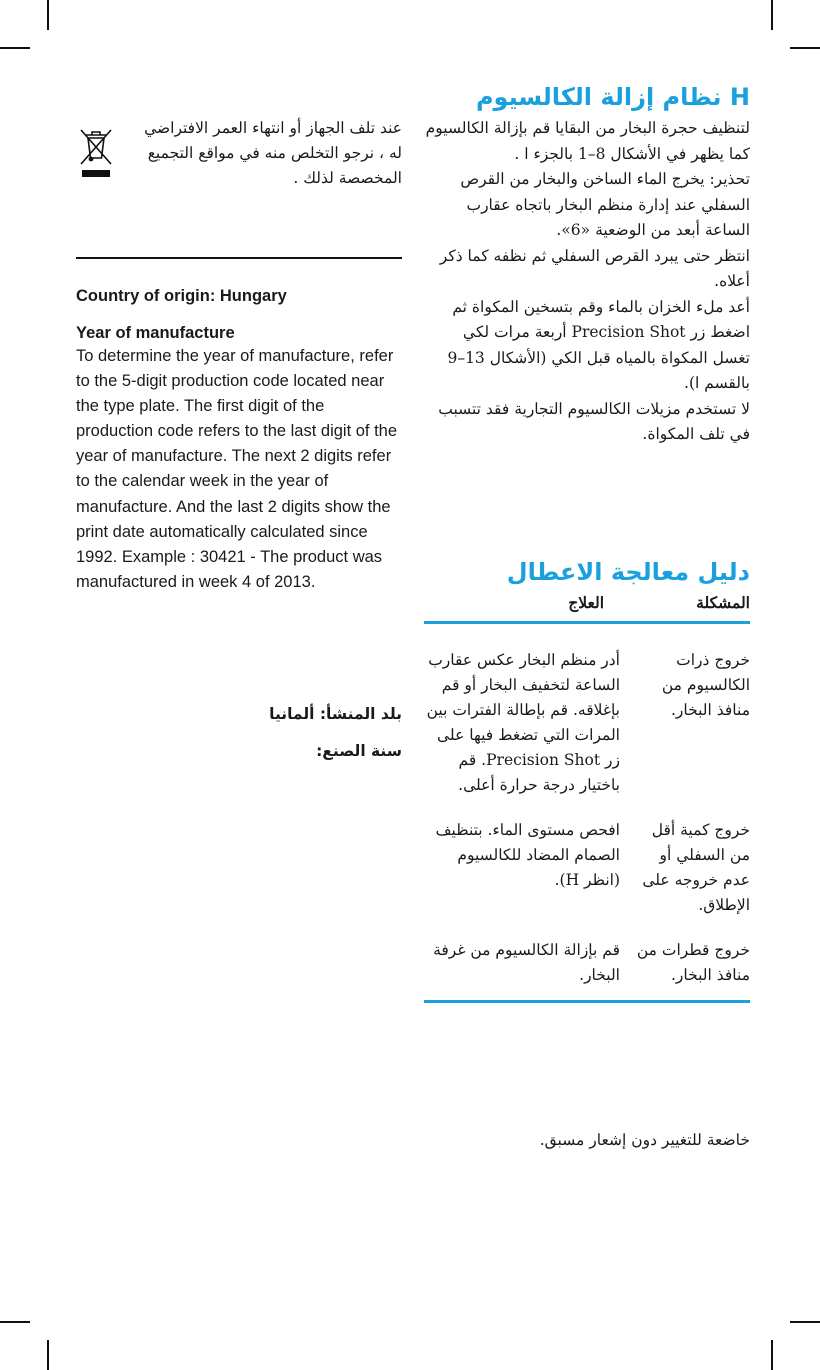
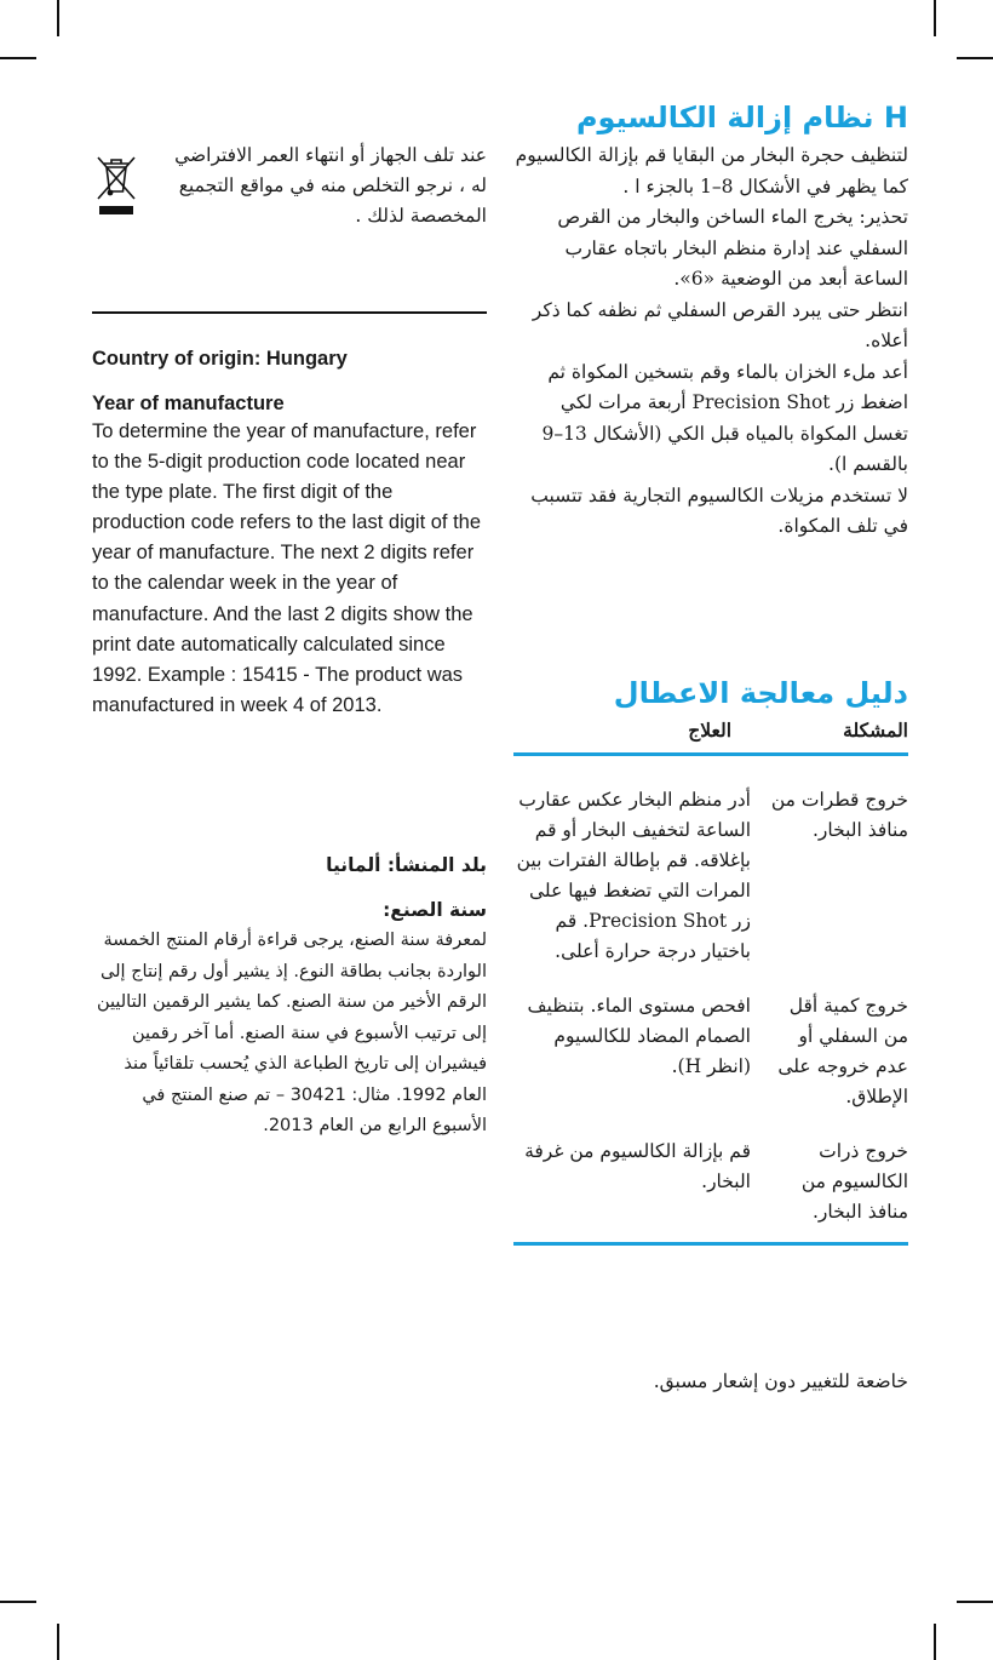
  عند تلف الجهاز أو انتهاء العمر الافتراضي له ، نرجو التخلص منه في مواقع التجميع المخصصة لذلك .
  Country of origin: Hungary
  Year of manufacture
- To determine the year of manufacture, refer to the 5-digit production code located near the type plate. The first digit of the production code refers to the last digit of the year of manufacture. The next 2 digits refer to the calendar week in the year of manufacture. And the last 2 digits show the print date automatically calculated since 1992. Example : 30421 - The product was manufactured in week 4 of 2013.
+ To determine the year of manufacture, refer to the 5-digit production code located near the type plate. The first digit of the production code refers to the last digit of the year of manufacture. The next 2 digits refer to the calendar week in the year of manufacture. And the last 2 digits show the print date automatically calculated since 1992. Example : 15415 - The product was manufactured in week 4 of 2013.
  بلد المنشأ: ألمانيا
  سنة الصنع:
+ لمعرفة سنة الصنع، يرجى قراءة أرقام المنتج الخمسة الواردة بجانب بطاقة النوع. إذ يشير أول رقم إنتاج إلى الرقم الأخير من سنة الصنع. كما يشير الرقمين التاليين إلى ترتيب الأسبوع في سنة الصنع. أما آخر رقمين فيشيران إلى تاريخ الطباعة الذي يُحسب تلقائياً منذ العام 1992. مثال: 30421 – تم صنع المنتج في الأسبوع الرابع من العام 2013.
  H نظام إزالة الكالسيوم
  لتنظيف حجرة البخار من البقايا قم بإزالة الكالسيوم كما يظهر في الأشكال 8–1 بالجزء ا .
  تحذير: يخرج الماء الساخن والبخار من القرص السفلي عند إدارة منظم البخار باتجاه عقارب الساعة أبعد من الوضعية «6».
  انتظر حتى يبرد القرص السفلي ثم نظفه كما ذكر أعلاه.
  أعد ملء الخزان بالماء وقم بتسخين المكواة ثم اضغط زر Precision Shot أربعة مرات لكي تغسل المكواة بالمياه قبل الكي (الأشكال 13–9 بالقسم ا).
  لا تستخدم مزيلات الكالسيوم التجارية فقد تتسبب في تلف المكواة.
  دليل معالجة الاعطال
  المشكلة
  العلاج
- خروج ذرات الكالسيوم من منافذ البخار.
+ خروج قطرات من منافذ البخار.
  أدر منظم البخار عكس عقارب الساعة لتخفيف البخار أو قم بإغلاقه. قم بإطالة الفترات بين المرات التي تضغط فيها على زر Precision Shot. قم باختيار درجة حرارة أعلى.
  خروج كمية أقل من السفلي أو عدم خروجه على الإطلاق.
  افحص مستوى الماء. بتنظيف الصمام المضاد للكالسيوم (انظر H).
- خروج قطرات من منافذ البخار.
+ خروج ذرات الكالسيوم من منافذ البخار.
  قم بإزالة الكالسيوم من غرفة البخار.
  خاضعة للتغيير دون إشعار مسبق.
